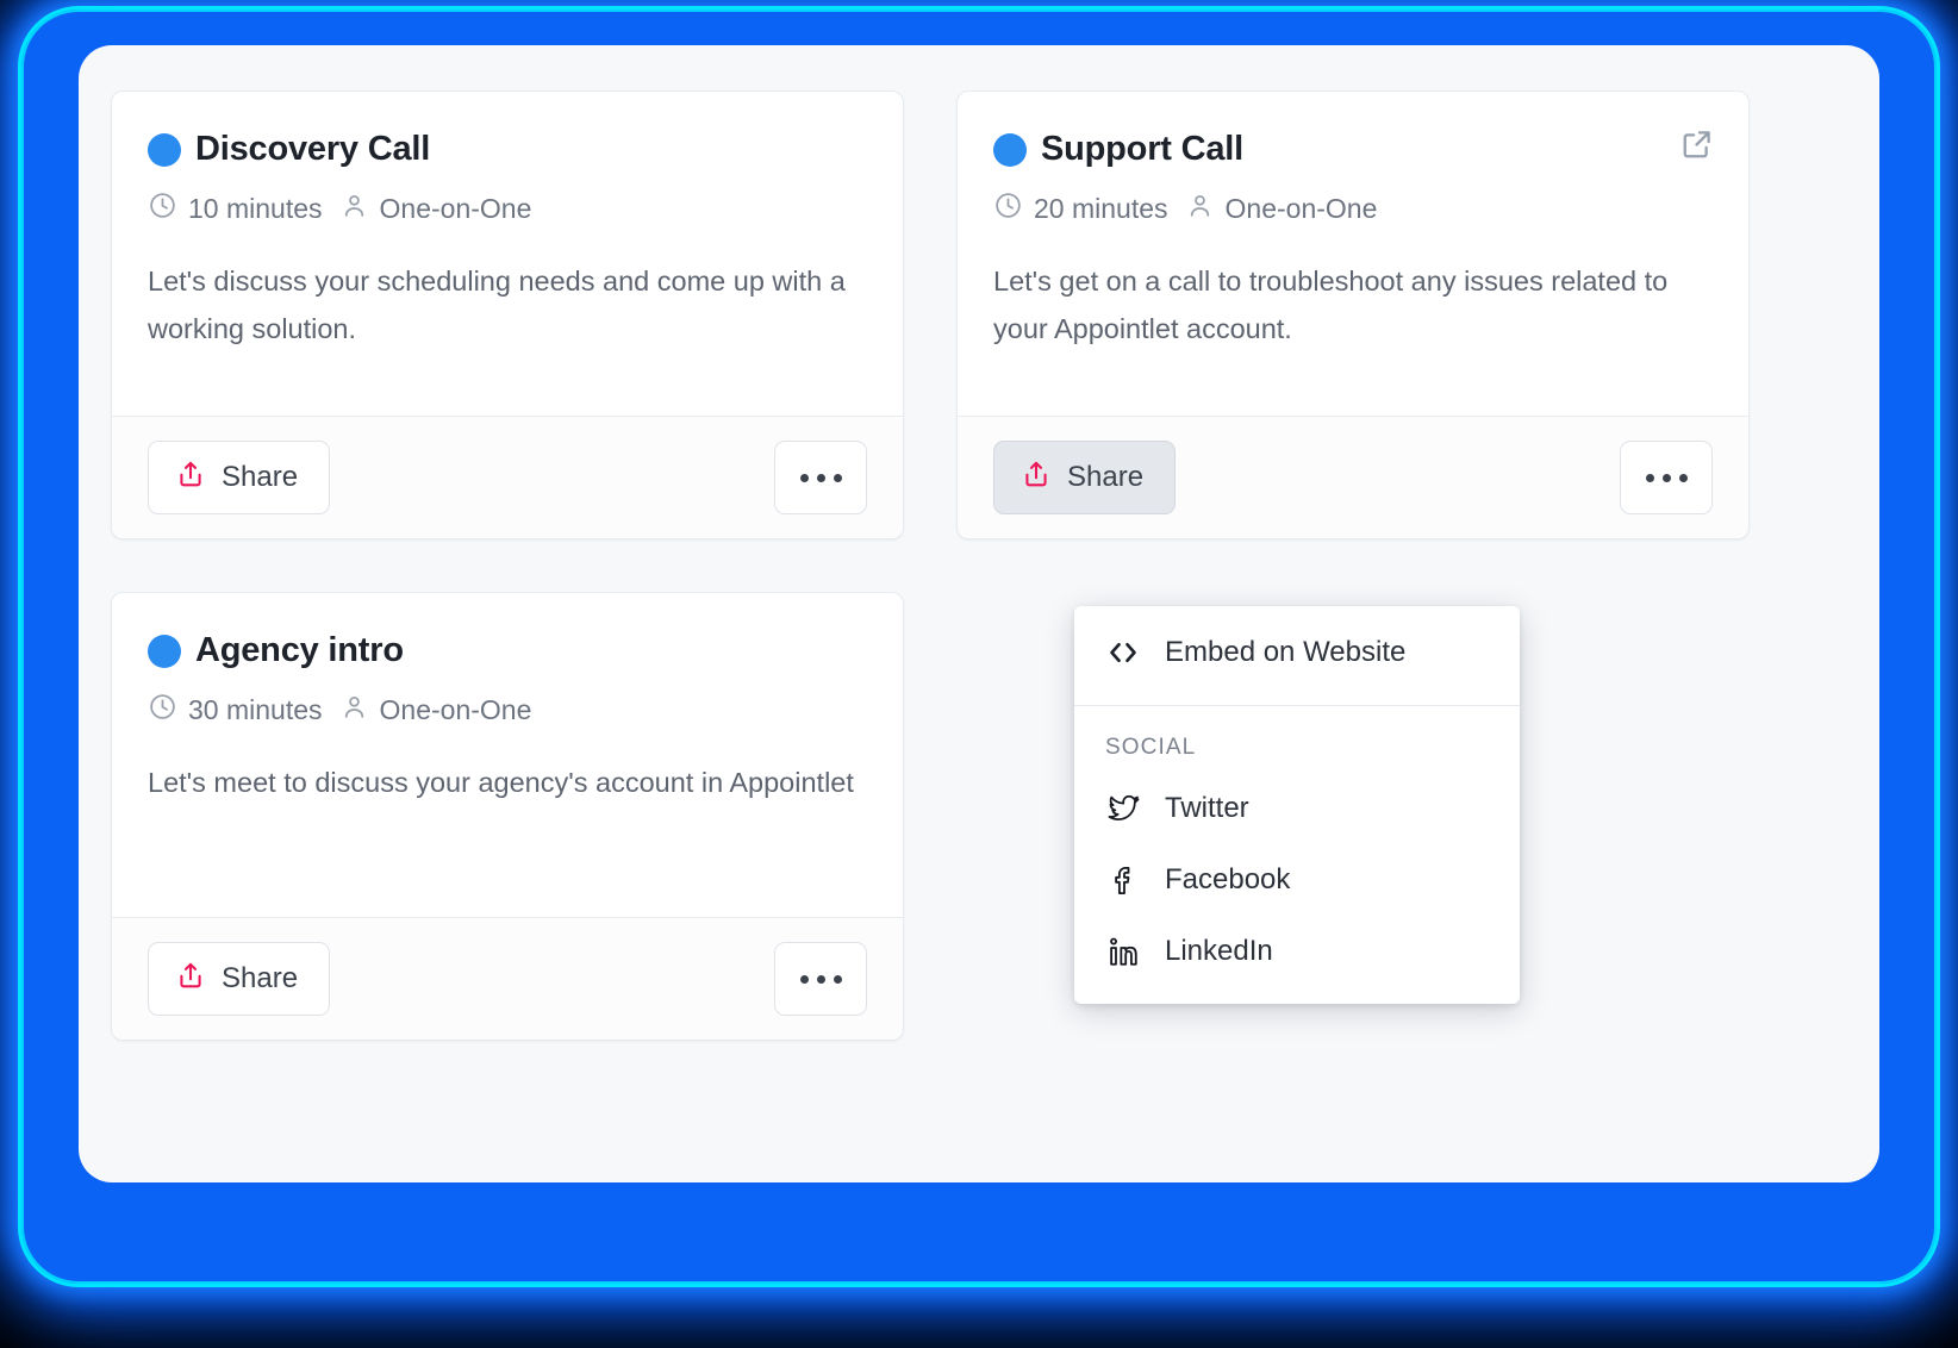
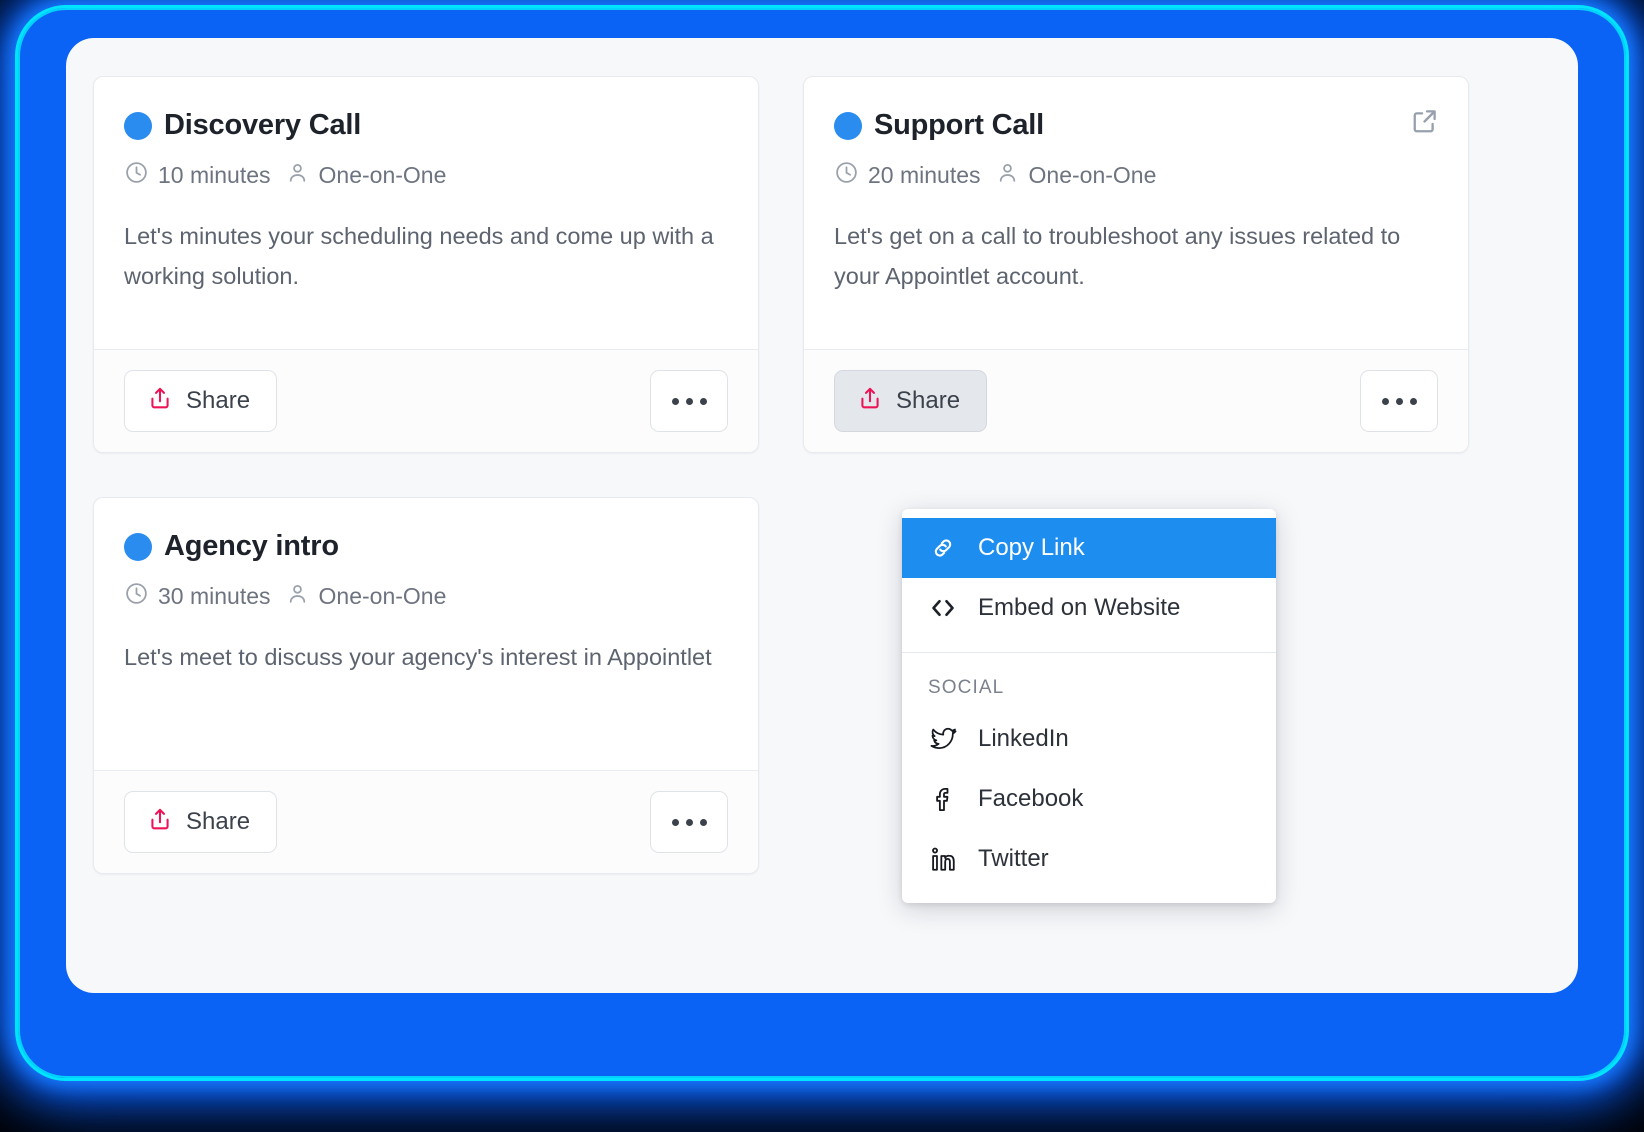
  Discovery Call
  10 minutes
  One-on-One
- Let's discuss your scheduling needs and come up with a working solution.
+ Let's minutes your scheduling needs and come up with a working solution.
  Share
  Support Call
  20 minutes
  One-on-One
  Let's get on a call to troubleshoot any issues related to your Appointlet account.
  Share
  Agency intro
  30 minutes
  One-on-One
- Let's meet to discuss your agency's account in Appointlet
+ Let's meet to discuss your agency's interest in Appointlet
  Share
+ Copy Link
  Embed on Website
  SOCIAL
- Twitter
+ LinkedIn
  Facebook
- LinkedIn
+ Twitter
